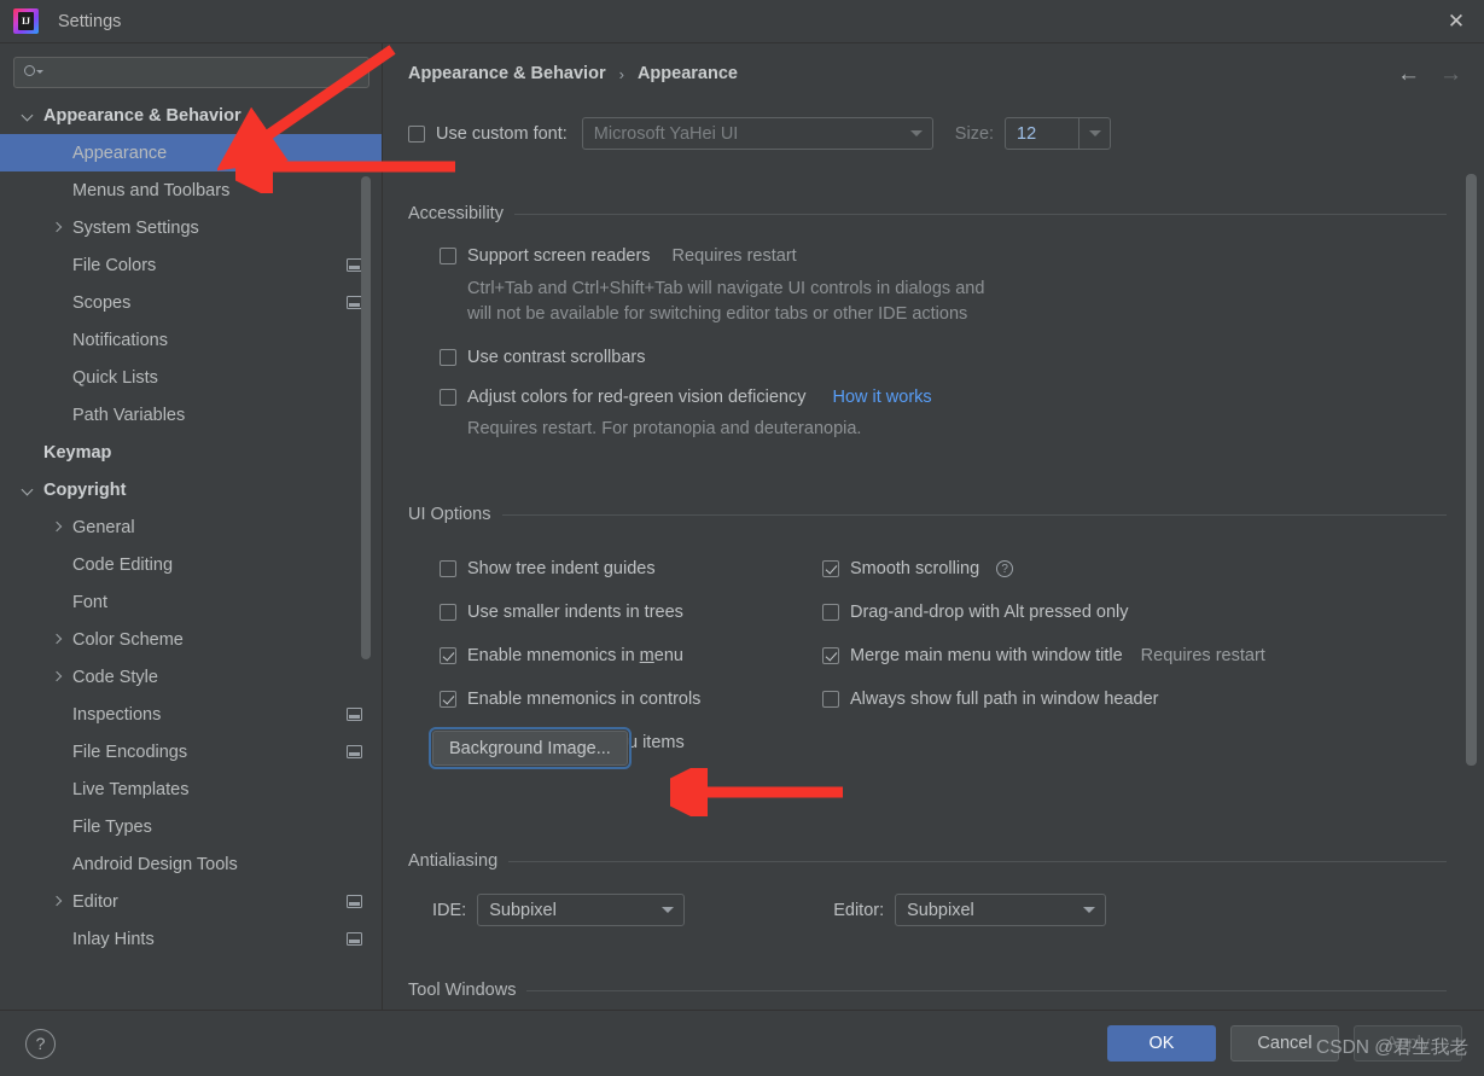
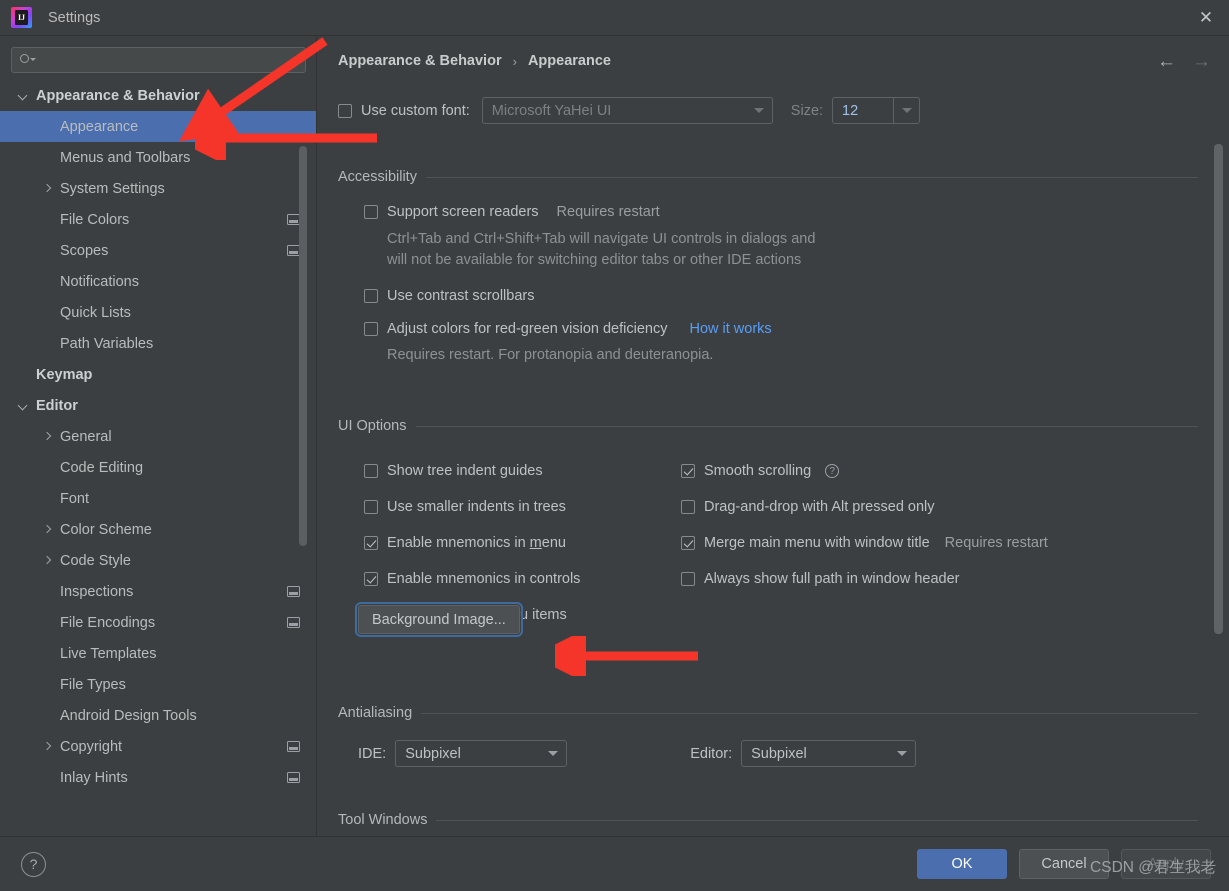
  IJ
  Settings
  ✕
  Appearance & Behavior
  Appearance
  Menus and Toolbars
  System Settings
  File Colors
  Scopes
  Notifications
  Quick Lists
  Path Variables
  Keymap
- Copyright
+ Editor
  General
  Code Editing
  Font
  Color Scheme
  Code Style
  Inspections
  File Encodings
  Live Templates
  File Types
  Android Design Tools
- Editor
+ Copyright
  Inlay Hints
  Appearance & Behavior
  ›
  Appearance
  ←
  →
  Use custom font:
  Microsoft YaHei UI
  Size:
  12
  Accessibility
  Support screen readers
  Requires restart
  Ctrl+Tab and Ctrl+Shift+Tab will navigate UI controls in dialogs and
  will not be available for switching editor tabs or other IDE actions
  Use contrast scrollbars
  Adjust colors for red-green vision deficiency
  How it works
  Requires restart. For protanopia and deuteranopia.
  UI Options
  Show tree indent guides
  Use smaller indents in trees
  Enable mnemonics in menu
  Enable mnemonics in controls
  Smooth scrolling
  ?
  Drag-and-drop with Alt pressed only
  Merge main menu with window title
  Requires restart
  Always show full path in window header
  Background Image...
  Antialiasing
  IDE:
  Subpixel
  Editor:
  Subpixel
  Tool Windows
  ?
  OK
  Cancel
  Apply
  CSDN @君生我老
